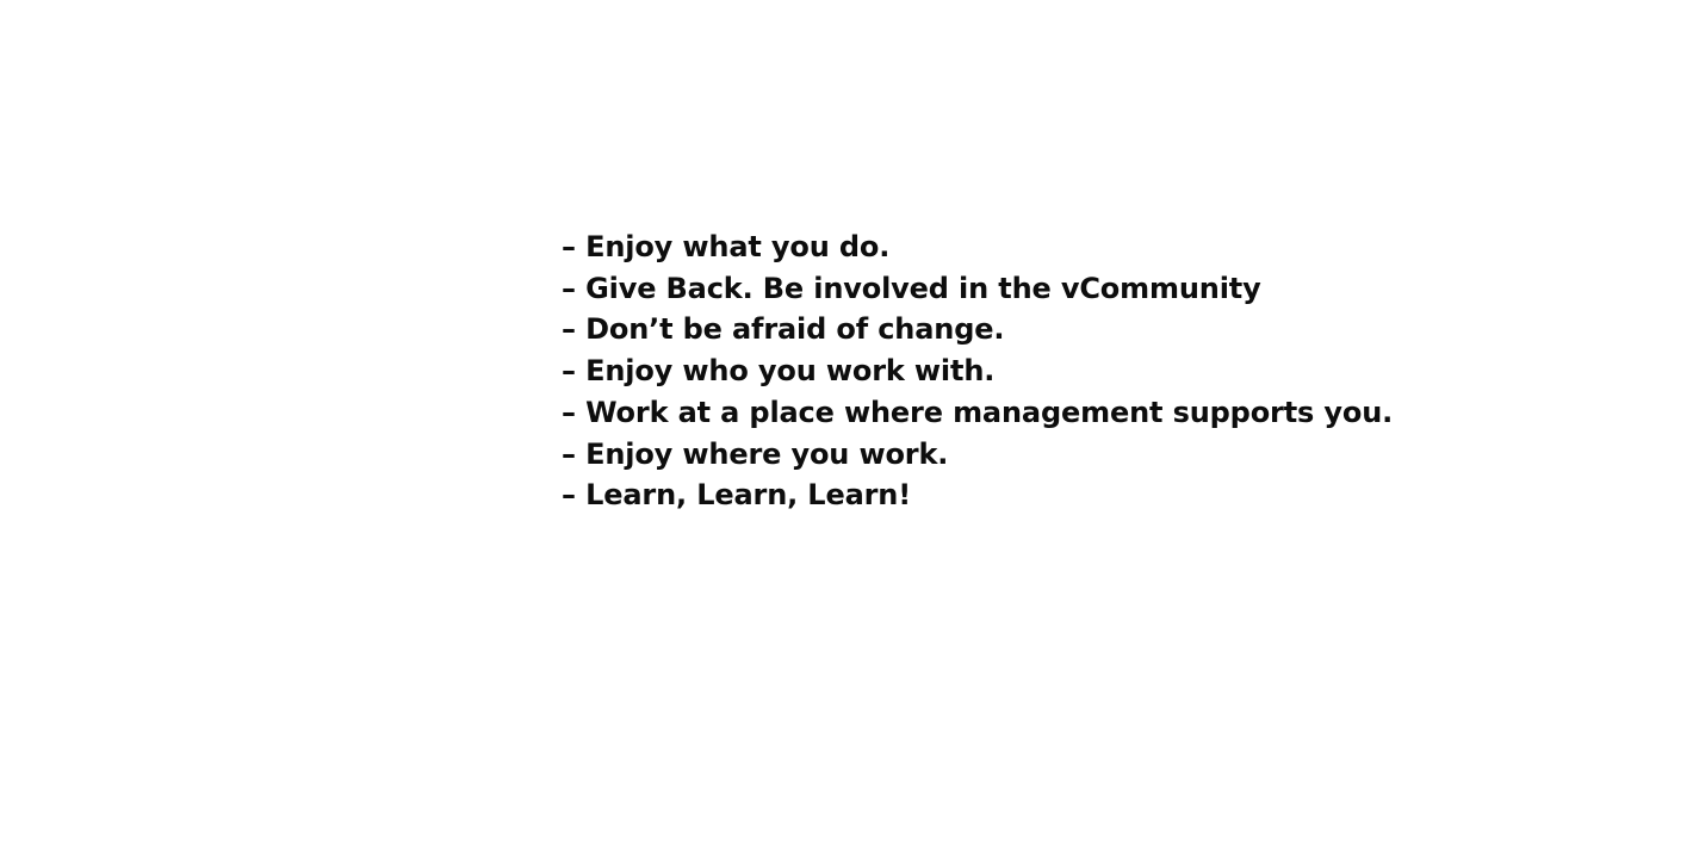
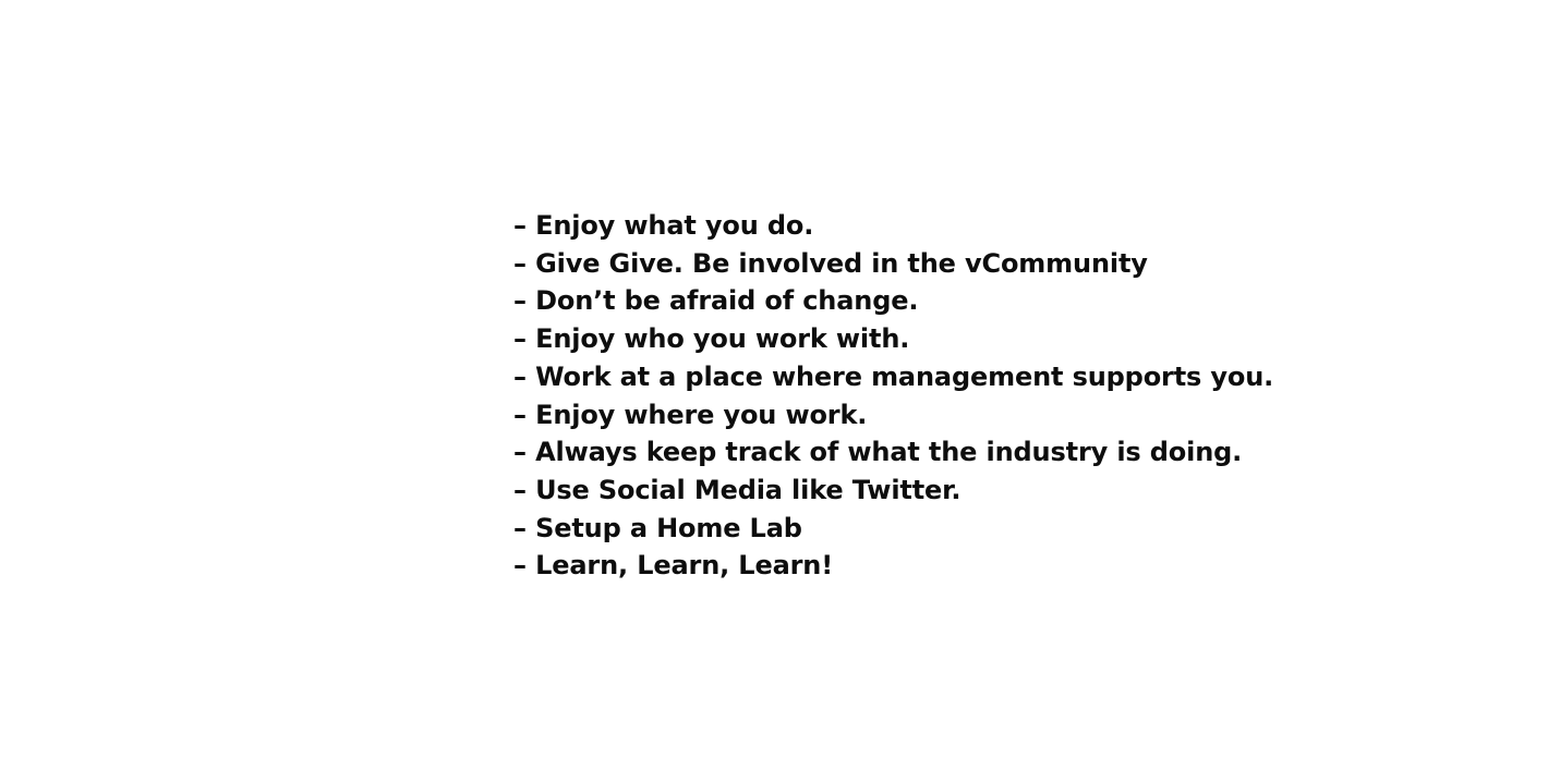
  – Enjoy what you do.
- – Give Back. Be involved in the vCommunity
+ – Give Give. Be involved in the vCommunity
  – Don’t be afraid of change.
  – Enjoy who you work with.
  – Work at a place where management supports you.
  – Enjoy where you work.
+ – Always keep track of what the industry is doing.
+ – Use Social Media like Twitter.
+ – Setup a Home Lab
  – Learn, Learn, Learn!
